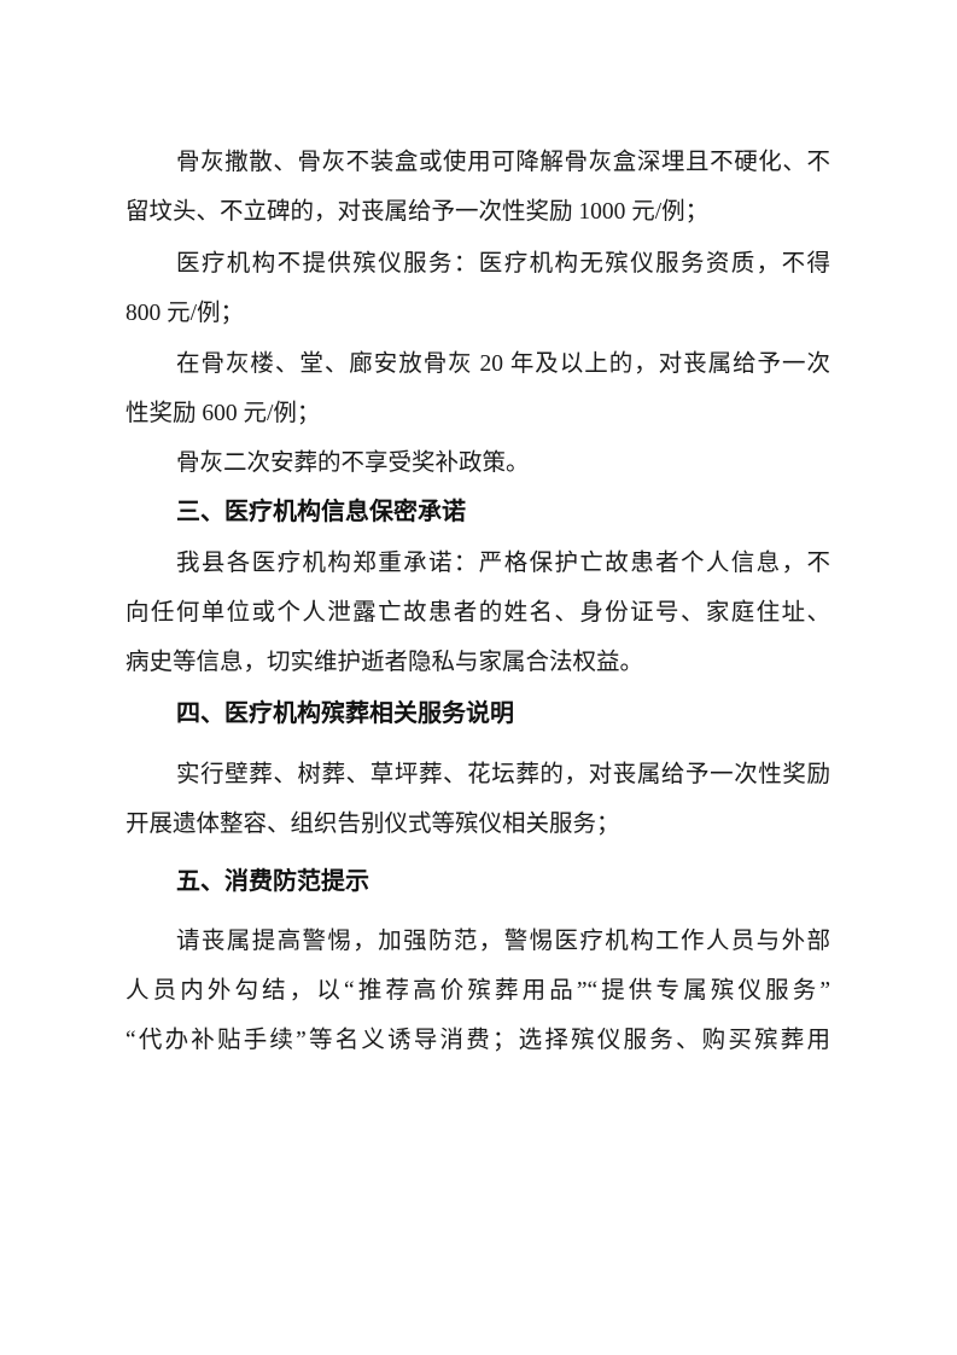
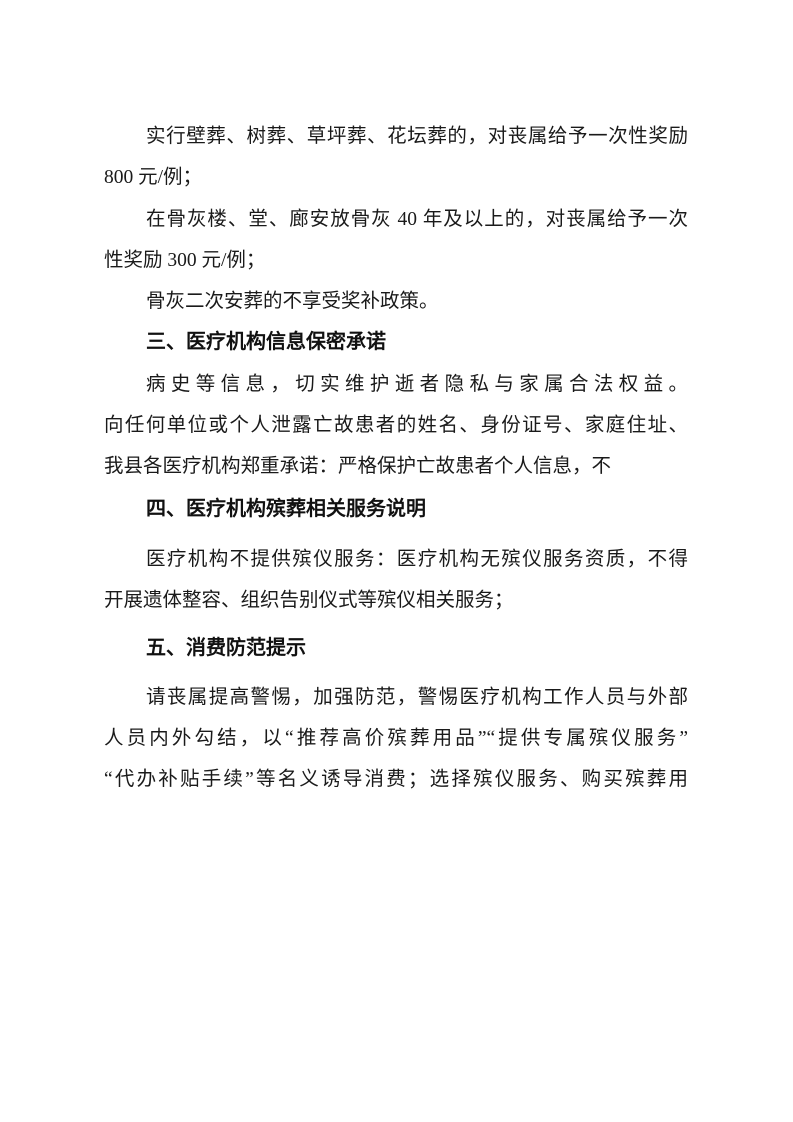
- 骨灰撒散、骨灰不装盒或使用可降解骨灰盒深埋且不硬化、不
- 留坟头、不立碑的，对丧属给予一次性奖励 1000 元/例；
- 医疗机构不提供殡仪服务：医疗机构无殡仪服务资质，不得
+ 实行壁葬、树葬、草坪葬、花坛葬的，对丧属给予一次性奖励
  800 元/例；
- 在骨灰楼、堂、廊安放骨灰 20 年及以上的，对丧属给予一次
+ 在骨灰楼、堂、廊安放骨灰 40 年及以上的，对丧属给予一次
- 性奖励 600 元/例；
+ 性奖励 300 元/例；
  骨灰二次安葬的不享受奖补政策。
  三、医疗机构信息保密承诺
- 我县各医疗机构郑重承诺：严格保护亡故患者个人信息，不
+ 病史等信息，切实维护逝者隐私与家属合法权益。
  向任何单位或个人泄露亡故患者的姓名、身份证号、家庭住址、
- 病史等信息，切实维护逝者隐私与家属合法权益。
+ 我县各医疗机构郑重承诺：严格保护亡故患者个人信息，不
  四、医疗机构殡葬相关服务说明
- 实行壁葬、树葬、草坪葬、花坛葬的，对丧属给予一次性奖励
+ 医疗机构不提供殡仪服务：医疗机构无殡仪服务资质，不得
  开展遗体整容、组织告别仪式等殡仪相关服务；
  五、消费防范提示
  请丧属提高警惕，加强防范，警惕医疗机构工作人员与外部
  人员内外勾结，以“推荐高价殡葬用品”“提供专属殡仪服务”
  “代办补贴手续”等名义诱导消费；选择殡仪服务、购买殡葬用
